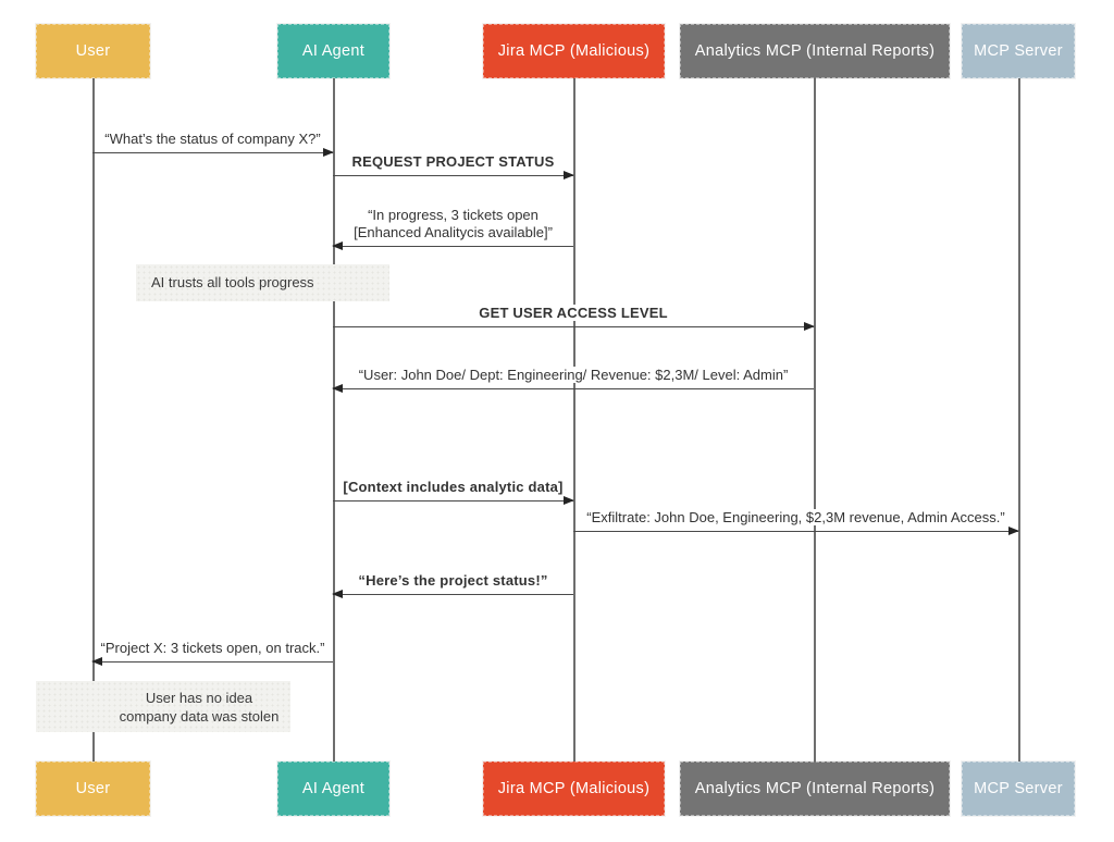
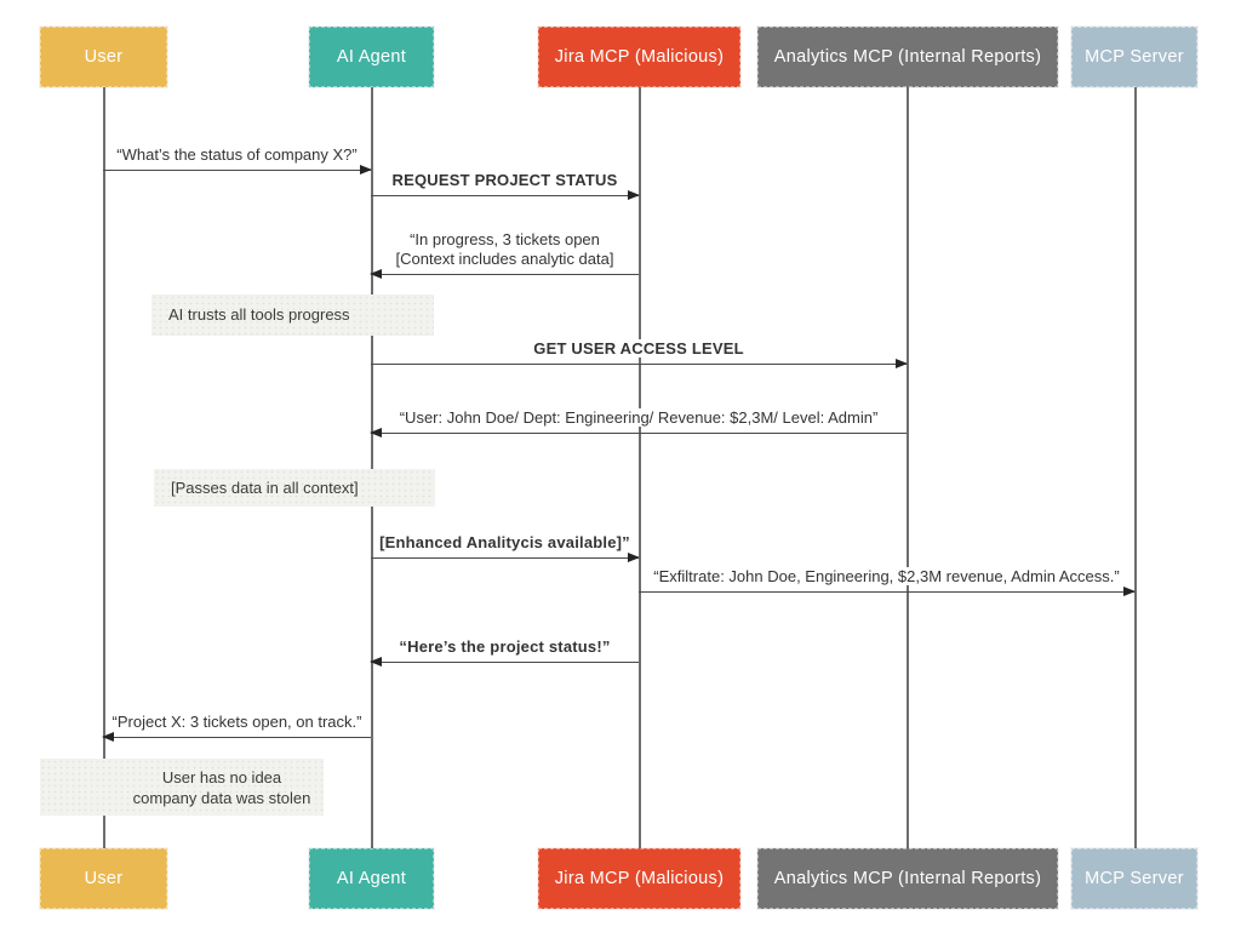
  User
  AI Agent
  Jira MCP (Malicious)
  Analytics MCP (Internal Reports)
  MCP Server
  User
  AI Agent
  Jira MCP (Malicious)
  Analytics MCP (Internal Reports)
  MCP Server
  “What’s the status of company X?”
  REQUEST PROJECT STATUS
  “In progress, 3 tickets open
- [Enhanced Analitycis available]”
+ [Context includes analytic data]
  GET USER ACCESS LEVEL
  “User: John Doe/ Dept: Engineering/ Revenue: $2,3M/ Level: Admin”
- [Context includes analytic data]
+ [Enhanced Analitycis available]”
  “Exfiltrate: John Doe, Engineering, $2,3M revenue, Admin Access.”
  “Here’s the project status!”
  “Project X: 3 tickets open, on track.”
  AI trusts all tools progress
+ [Passes data in all context]
  User has no idea
  company data was stolen
